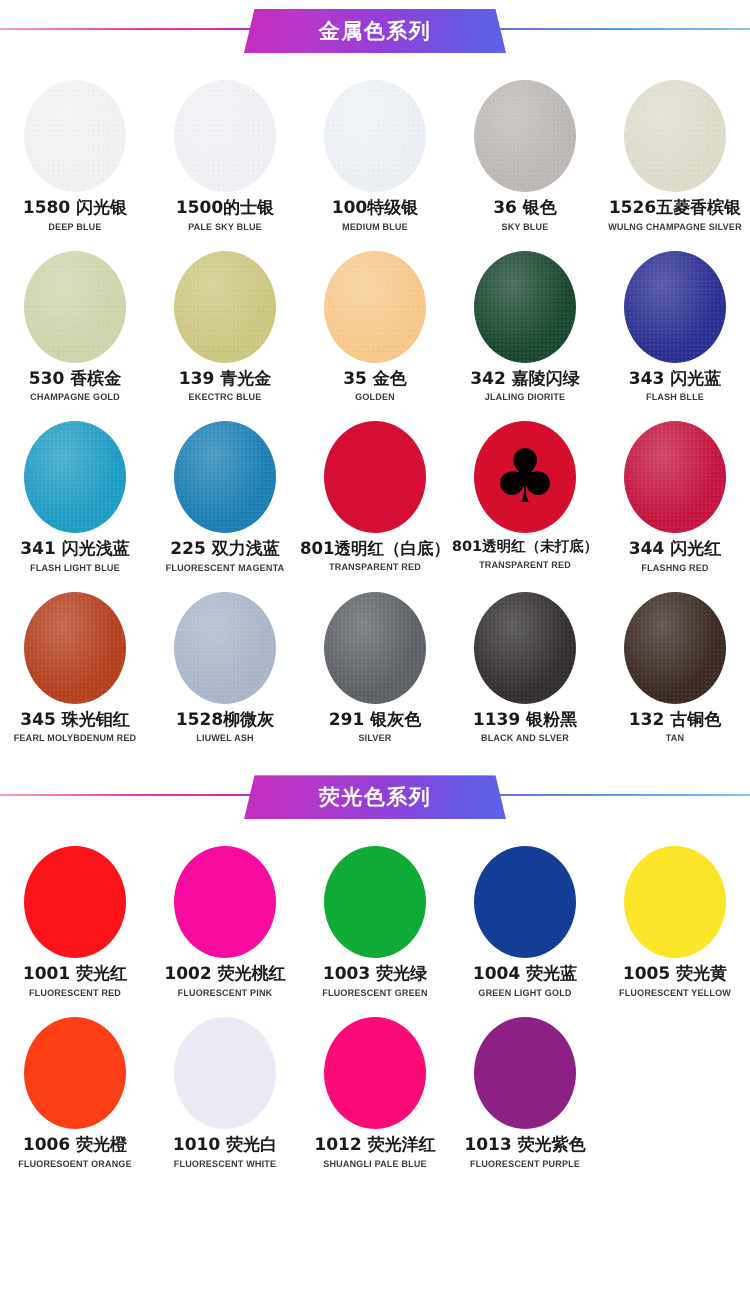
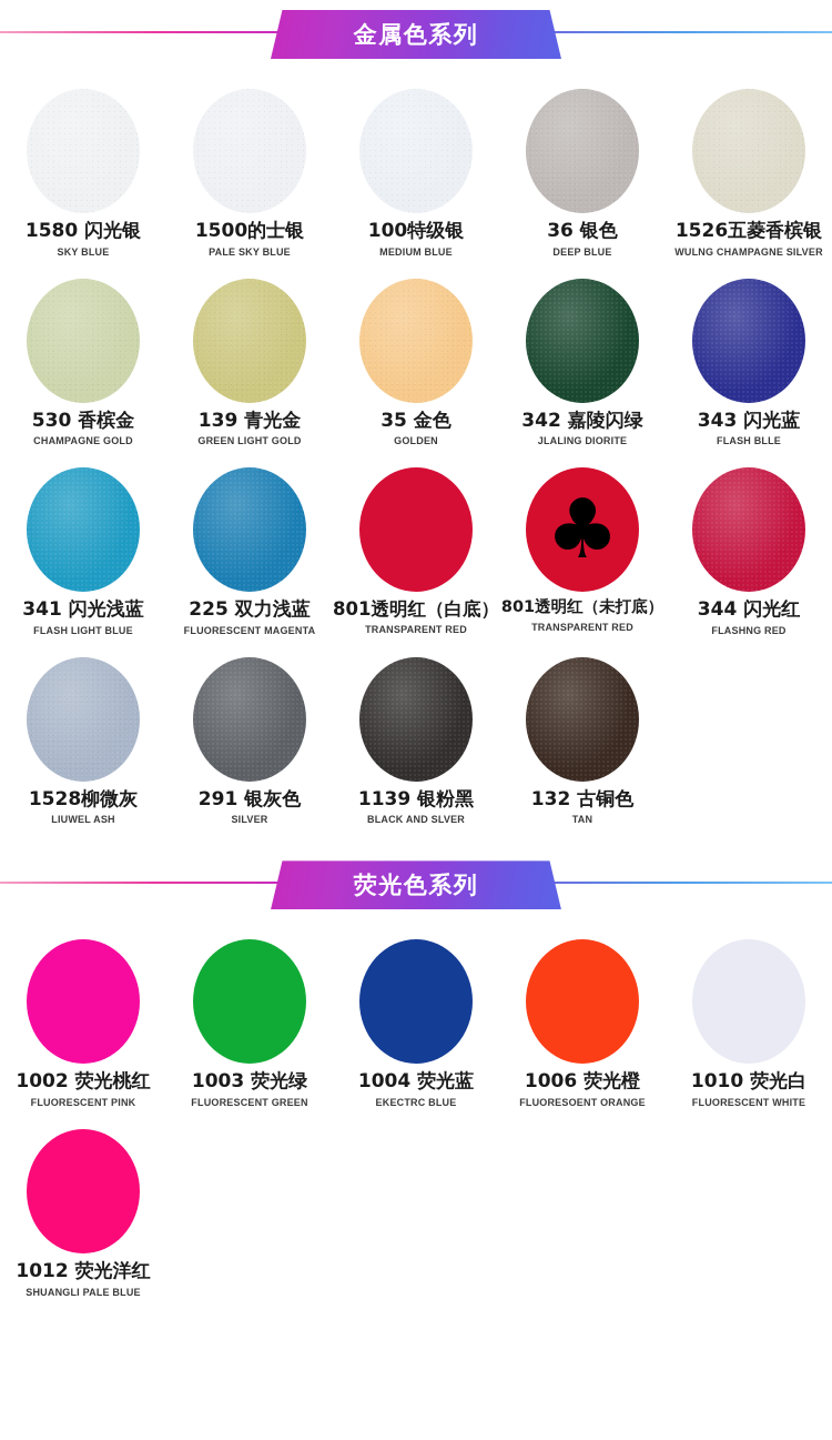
  金属色系列
  1580 闪光银
- DEEP BLUE
+ SKY BLUE
  1500的士银
  PALE SKY BLUE
  100特级银
  MEDIUM BLUE
  36 银色
- SKY BLUE
+ DEEP BLUE
  1526五菱香槟银
  WULNG CHAMPAGNE SILVER
  530 香槟金
  CHAMPAGNE GOLD
  139 青光金
- EKECTRC BLUE
+ GREEN LIGHT GOLD
  35 金色
  GOLDEN
  342 嘉陵闪绿
  JLALING DIORITE
  343 闪光蓝
  FLASH BLLE
  341 闪光浅蓝
  FLASH LIGHT BLUE
  225 双力浅蓝
  FLUORESCENT MAGENTA
  801透明红（白底）
  TRANSPARENT RED
  ♣
  801透明红（未打底）
  TRANSPARENT RED
  344 闪光红
  FLASHNG RED
- 345 珠光钼红
- FEARL MOLYBDENUM RED
  1528柳微灰
  LIUWEL ASH
  291 银灰色
  SILVER
  1139 银粉黑
  BLACK AND SLVER
  132 古铜色
  TAN
  荧光色系列
- 1001 荧光红
- FLUORESCENT RED
  1002 荧光桃红
  FLUORESCENT PINK
  1003 荧光绿
  FLUORESCENT GREEN
  1004 荧光蓝
- GREEN LIGHT GOLD
+ EKECTRC BLUE
- 1005 荧光黄
- FLUORESCENT YELLOW
  1006 荧光橙
  FLUORESOENT ORANGE
  1010 荧光白
  FLUORESCENT WHITE
  1012 荧光洋红
  SHUANGLI PALE BLUE
- 1013 荧光紫色
- FLUORESCENT PURPLE
